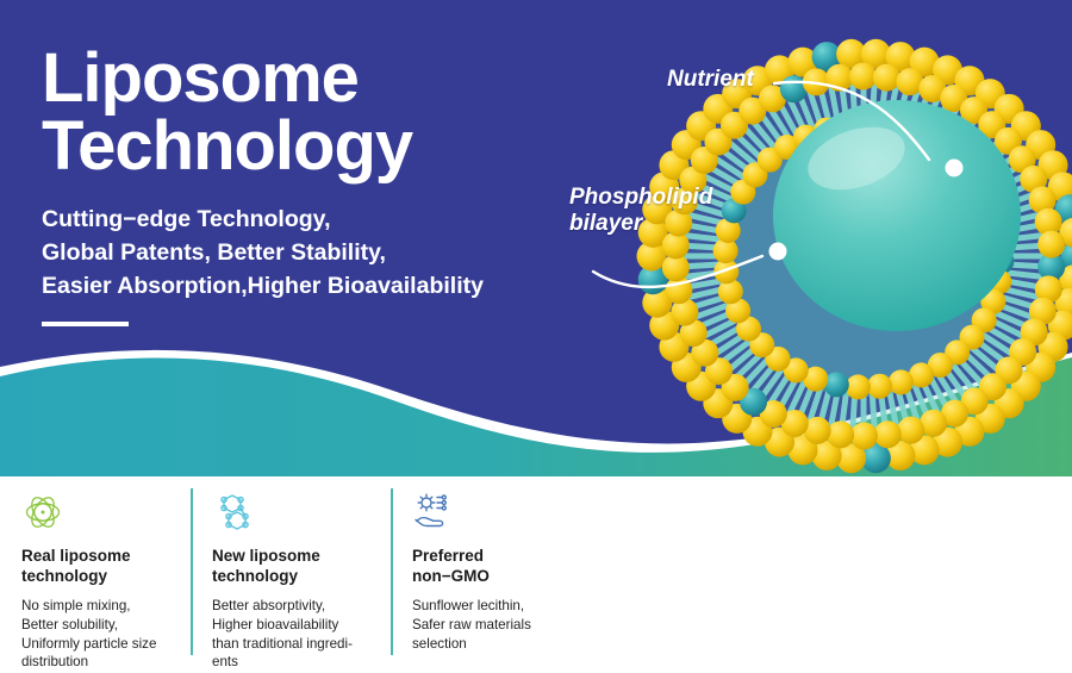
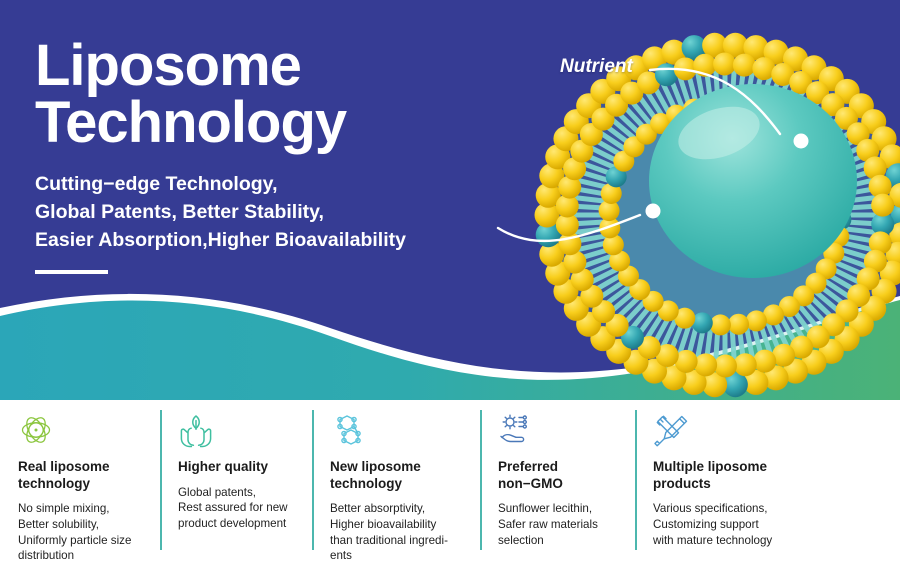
  Liposome
  Technology
  Cutting−edge Technology,
  Global Patents, Better Stability,
  Easier Absorption,Higher Bioavailability
  Nutrient
- Phospholipid
- bilayer
  Real liposome
  technology
  No simple mixing,
  Better solubility,
  Uniformly particle size
  distribution
+ Higher quality
+ Global patents,
+ Rest assured for new
+ product development
  New liposome
  technology
  Better absorptivity,
  Higher bioavailability
  than traditional ingredi-
  ents
  Preferred
  non−GMO
  Sunflower lecithin,
  Safer raw materials
  selection
+ Multiple liposome
+ products
+ Various specifications,
+ Customizing support
+ with mature technology
